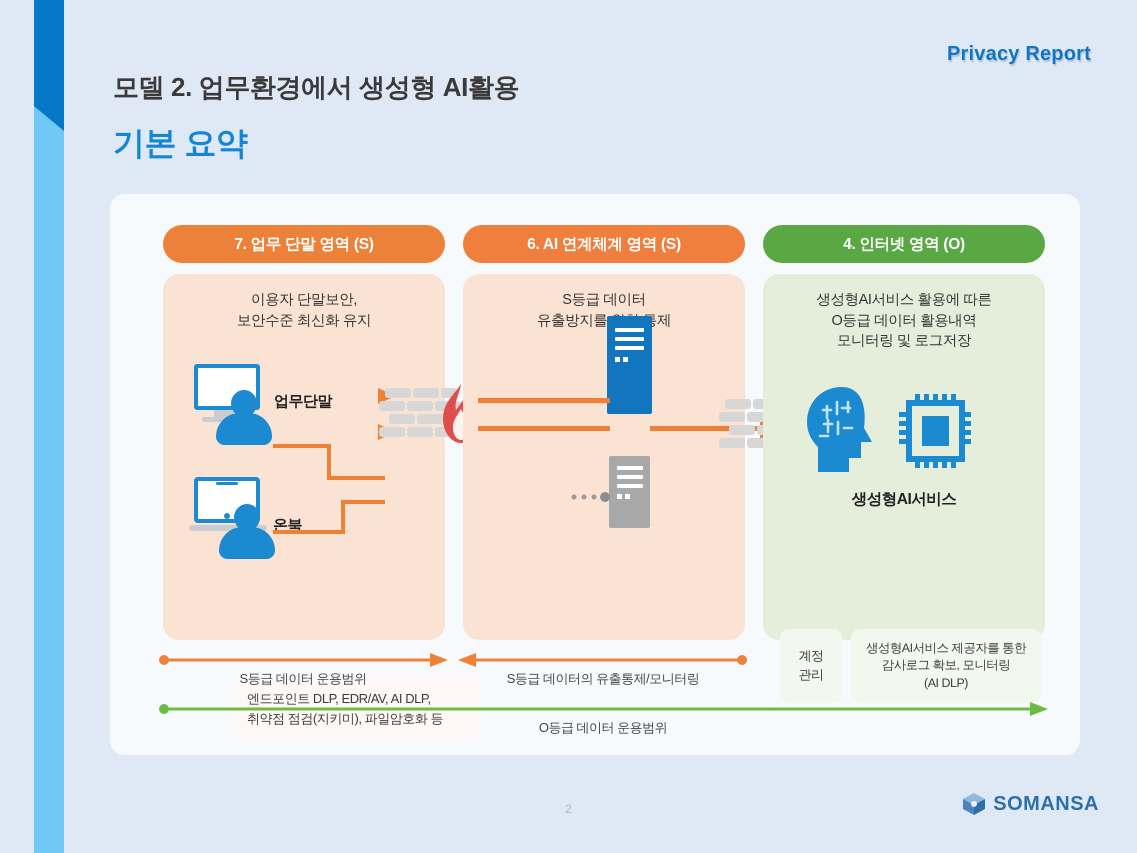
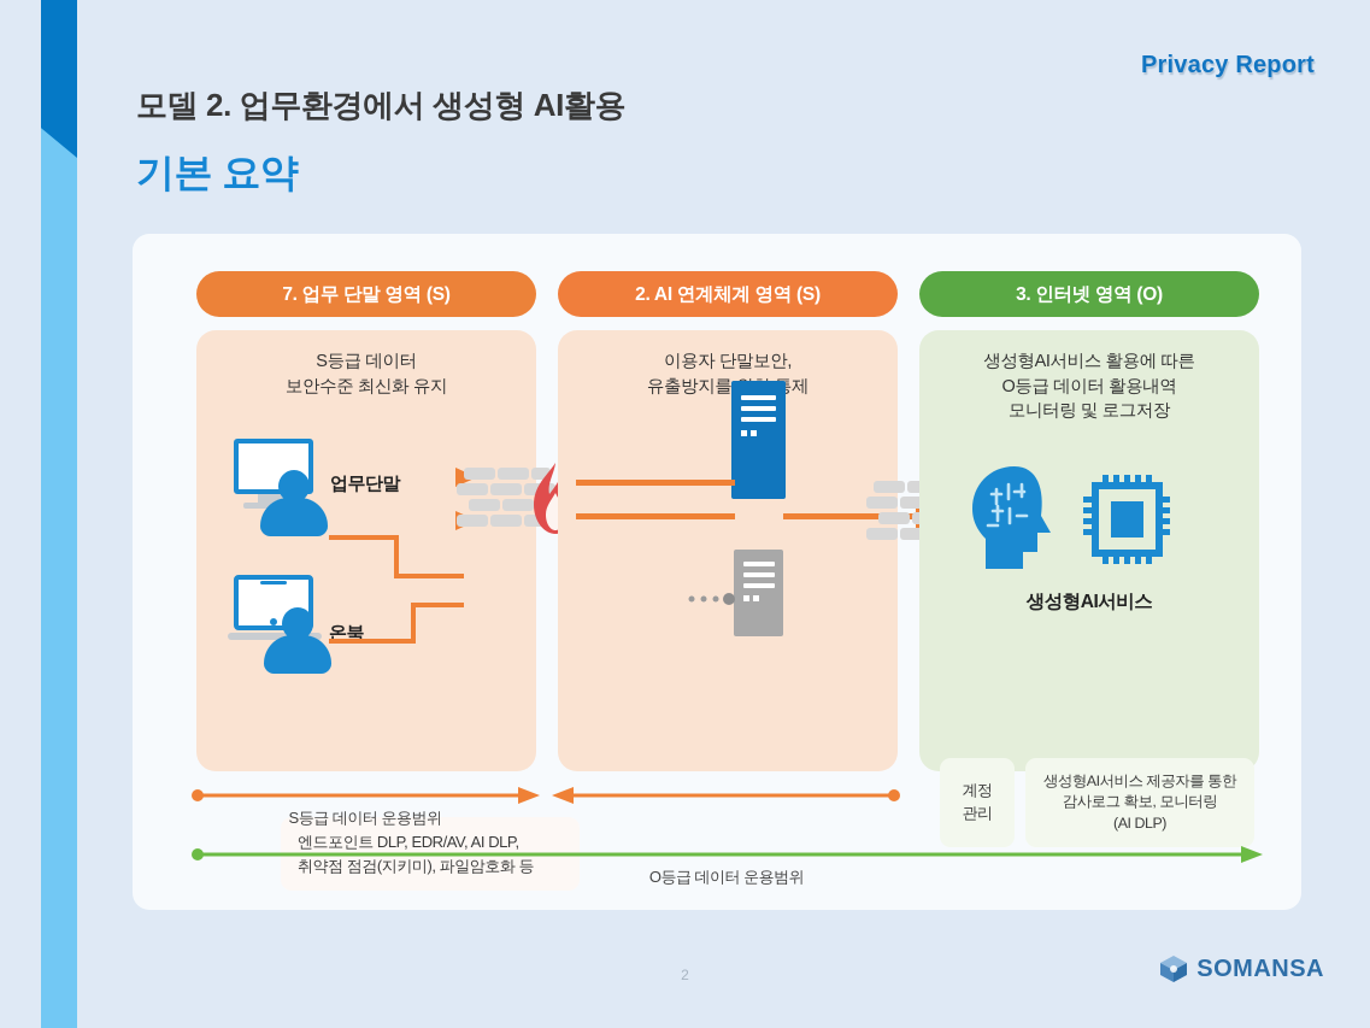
  Privacy Report
  모델 2. 업무환경에서 생성형 AI활용
  기본 요약
  7. 업무 단말 영역 (S)
- 6. AI 연계체계 영역 (S)
+ 2. AI 연계체계 영역 (S)
- 4. 인터넷 영역 (O)
+ 3. 인터넷 영역 (O)
- 이용자 단말보안,
+ S등급 데이터
  보안수준 최신화 유지
  업무단말
  온북
  엔드포인트 DLP, EDR/AV, AI DLP,
  취약점 점검(지키미), 파일암호화 등
- S등급 데이터
+ 이용자 단말보안,
  생성형AI서비스 활용에 따른
  O등급 데이터 활용내역
  모니터링 및 로그저장
  생성형AI서비스
  계정
  관리
  생성형AI서비스 제공자를 통한
  감사로그 확보, 모니터링
  (AI DLP)
  S등급 데이터 운용범위
- S등급 데이터의 유출통제/모니터링
  O등급 데이터 운용범위
  2
  SOMANSA
